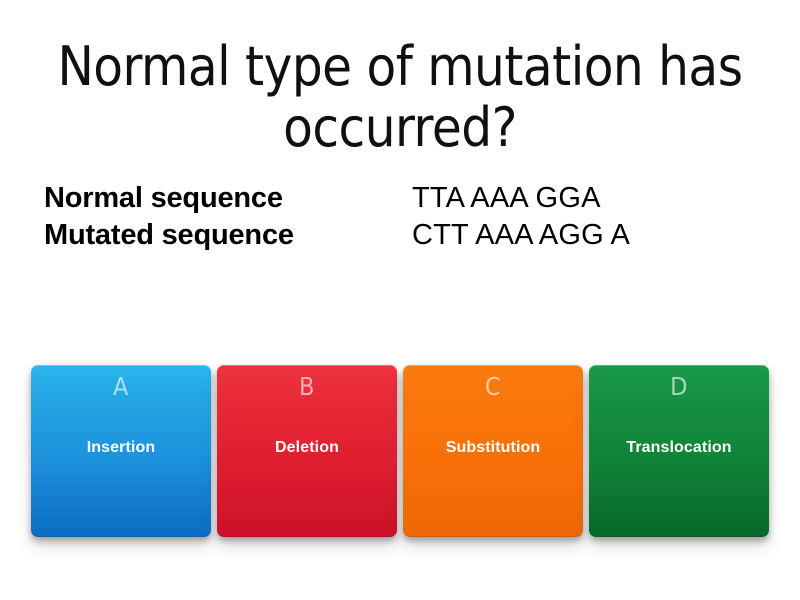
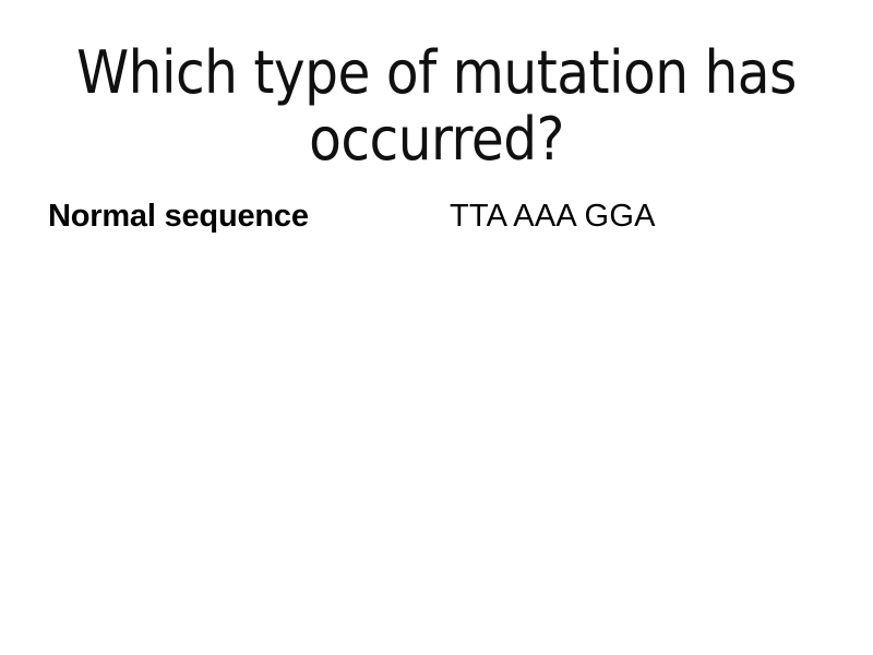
- Normal type of mutation has occurred?
+ Which type of mutation has occurred?
  Normal sequence
  TTA AAA GGA
- Mutated sequence
- CTT AAA AGG A
- A
- Insertion
- B
- Deletion
- C
- Substitution
- D
- Translocation
